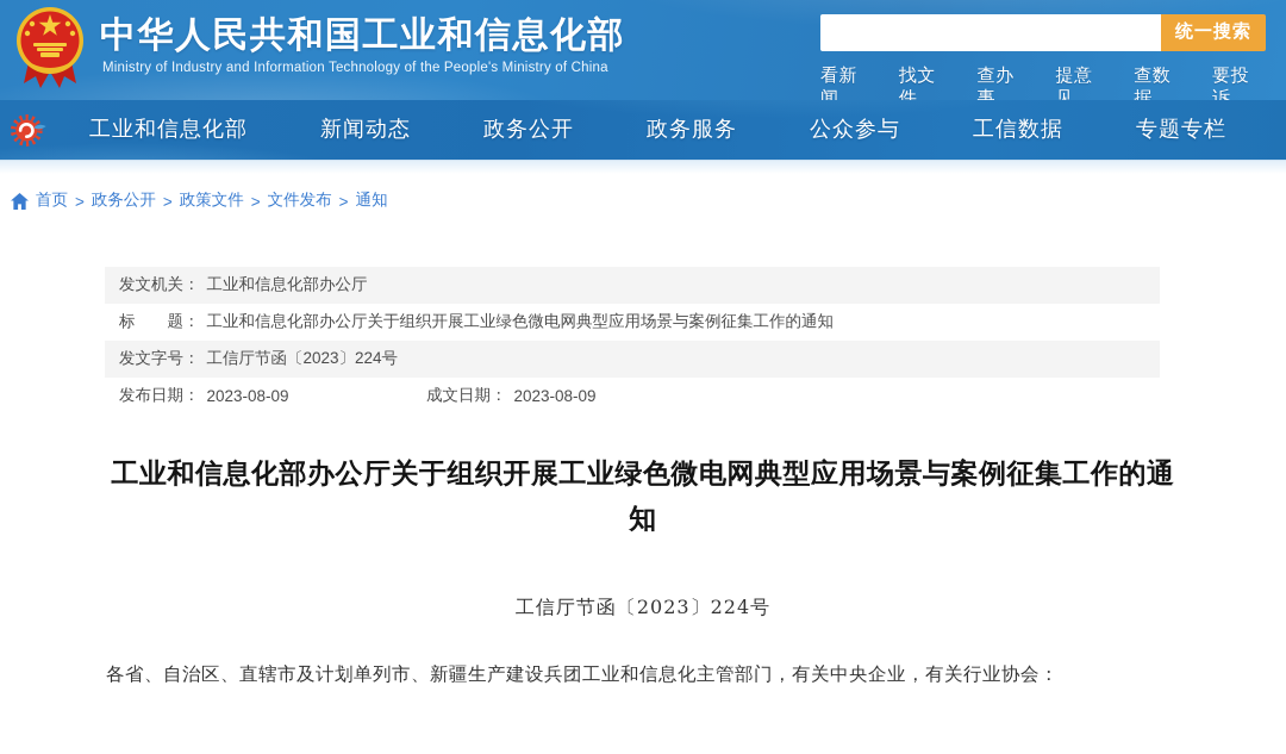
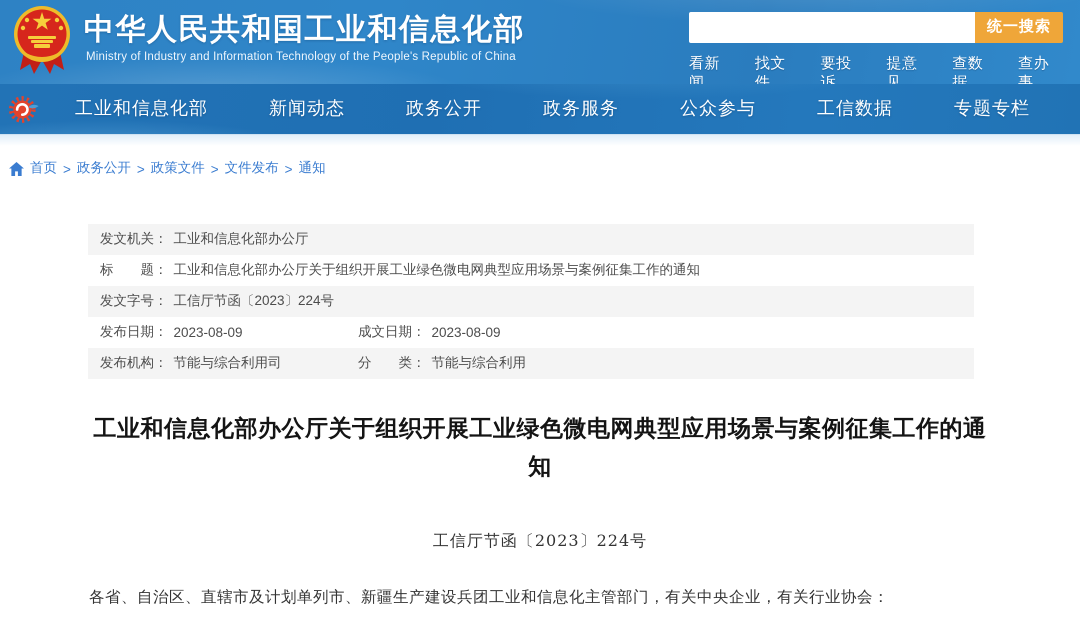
  中华人民共和国工业和信息化部
- Ministry of Industry and Information Technology of the People's Ministry of China
+ Ministry of Industry and Information Technology of the People's Republic of China
  统一搜索
  看新闻
  找文件
- 查办事
+ 要投诉
  提意见
  查数据
- 要投诉
+ 查办事
  工业和信息化部
  新闻动态
  政务公开
  政务服务
  公众参与
  工信数据
  专题专栏
  首页
  >
  政务公开
  >
  政策文件
  >
  文件发布
  >
  通知
  发文机关：
  工业和信息化部办公厅
  标 题：
  工业和信息化部办公厅关于组织开展工业绿色微电网典型应用场景与案例征集工作的通知
  发文字号：
  工信厅节函〔2023〕224号
  发布日期：
  2023-08-09
  成文日期：
  2023-08-09
+ 发布机构：
+ 节能与综合利用司
+ 分 类：
+ 节能与综合利用
  工业和信息化部办公厅关于组织开展工业绿色微电网典型应用场景与案例征集工作的通知
  工信厅节函〔2023〕224号
  各省、自治区、直辖市及计划单列市、新疆生产建设兵团工业和信息化主管部门，有关中央企业，有关行业协会：
